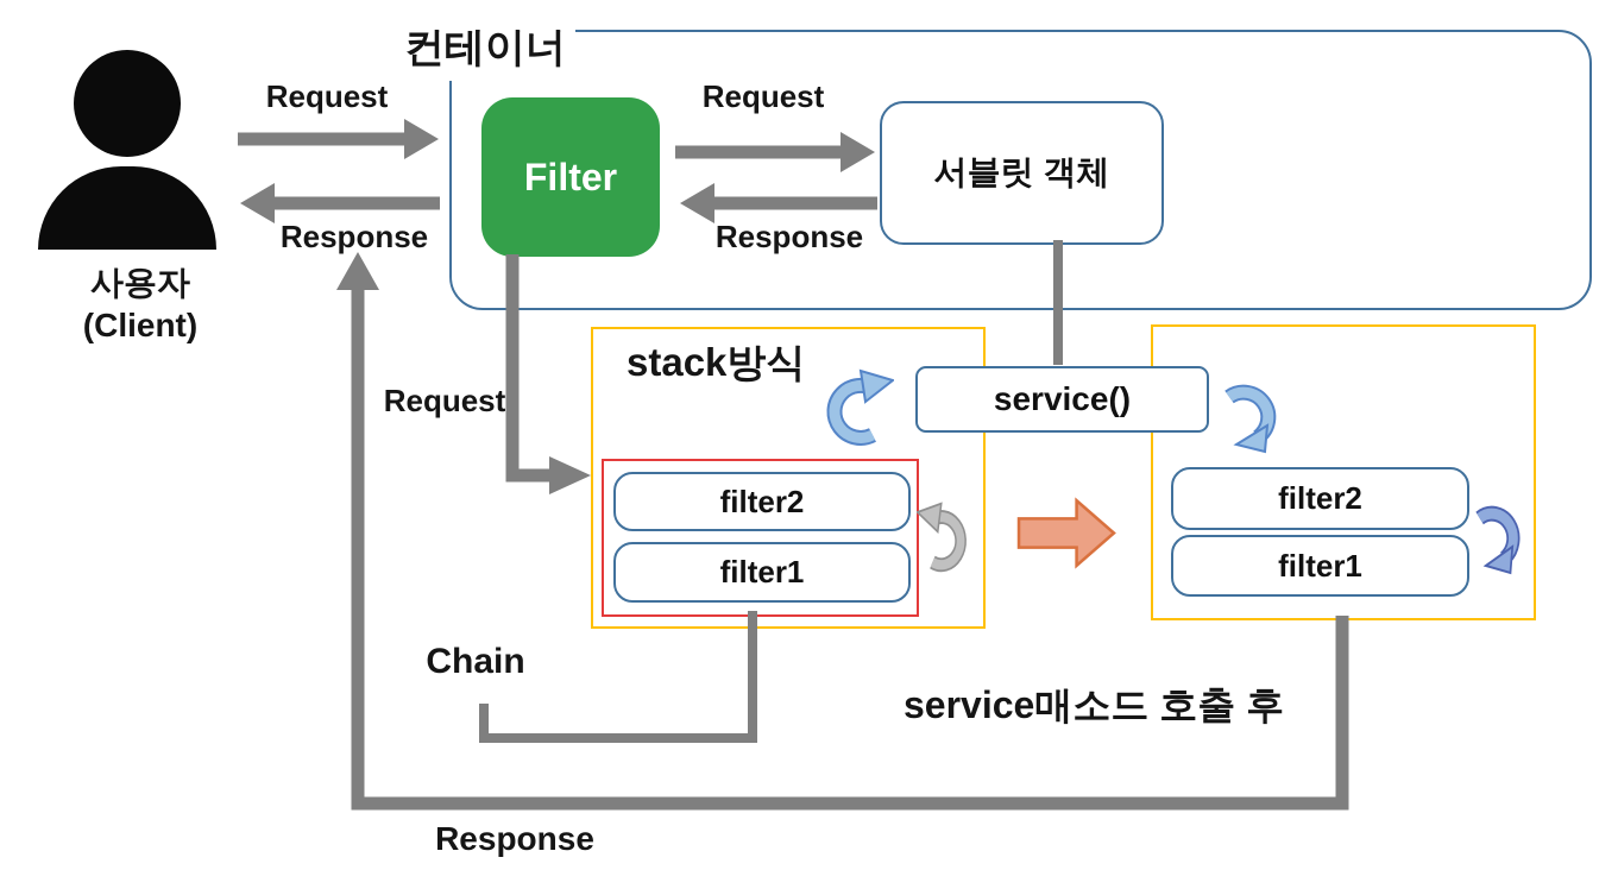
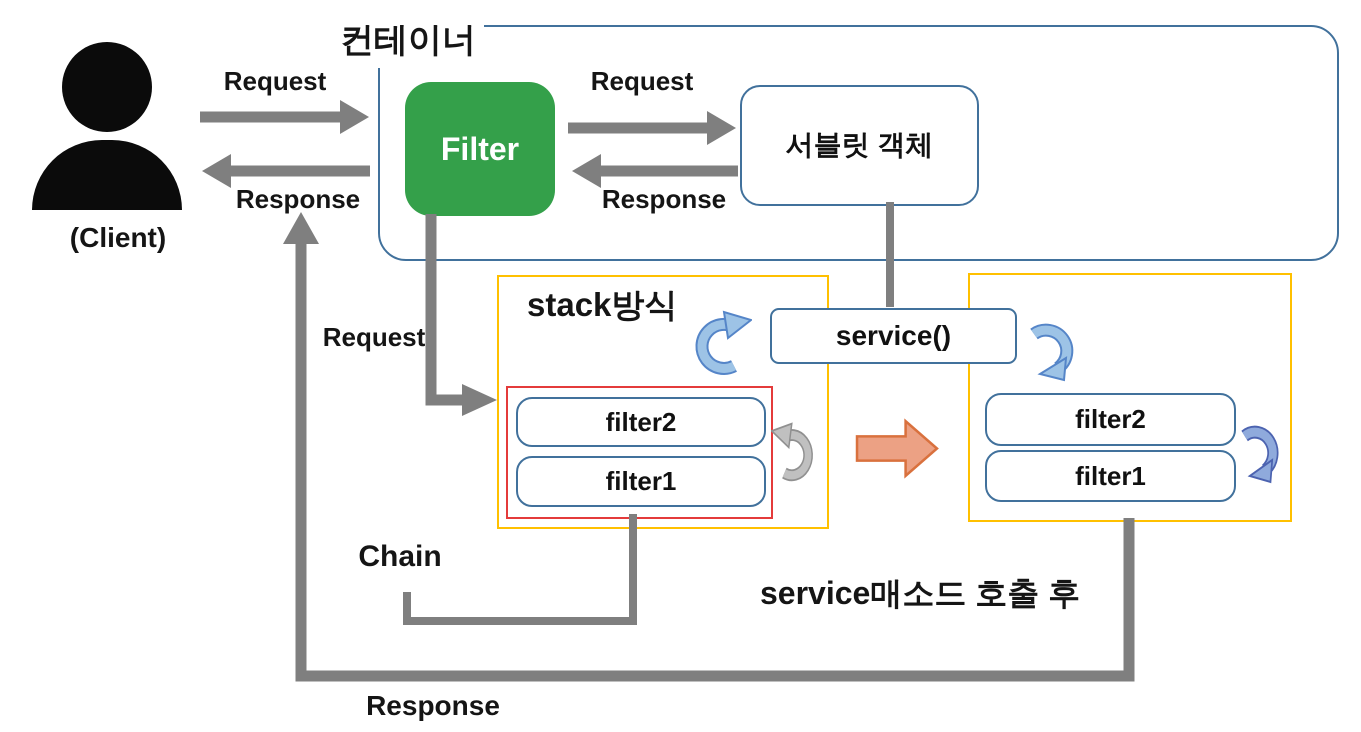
- 사용자
  (Client)
  컨테이너
  Filter
  서블릿 객체
  Request
  Response
  Request
  Response
  Request
  Response
  stack방식
  filter2
  filter1
  service()
  filter2
  filter1
  Chain
  service매소드 호출 후
